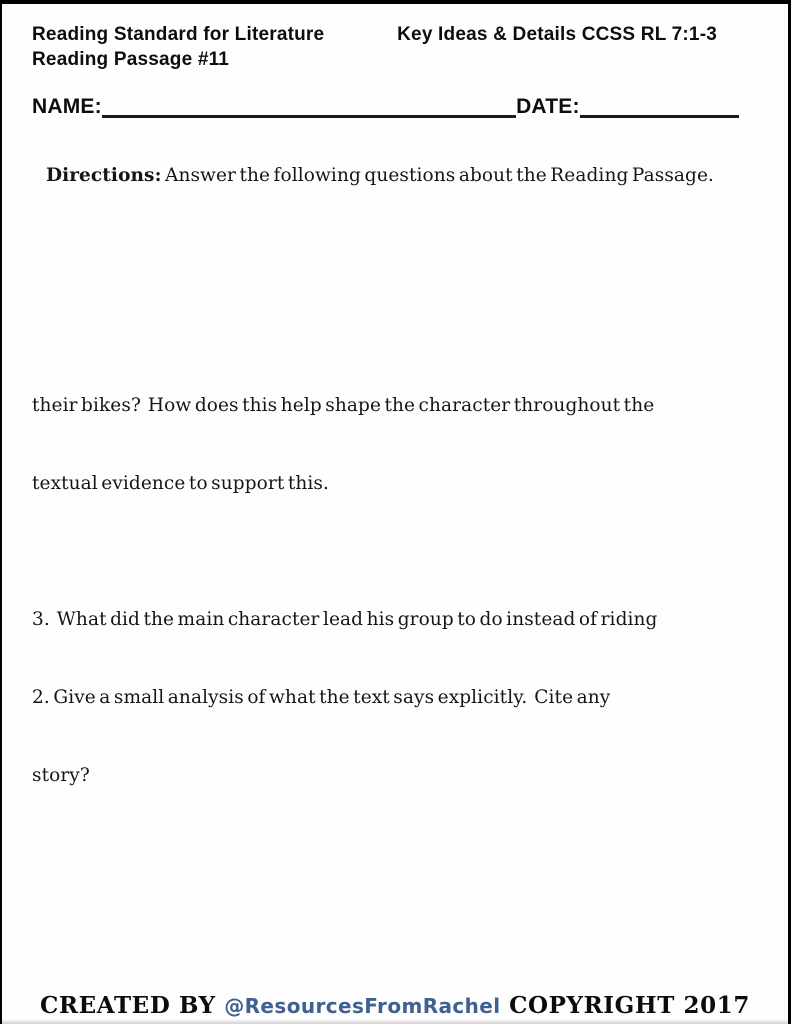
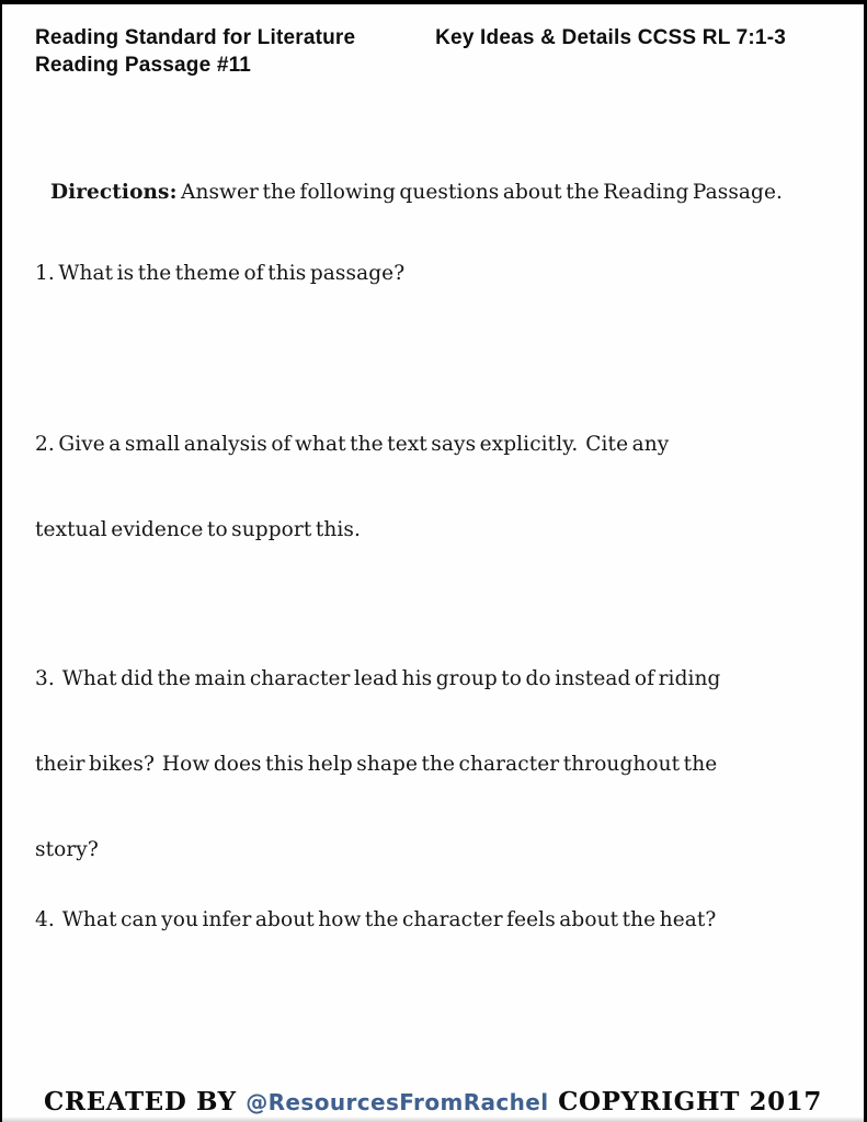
  Reading Standard for Literature
  Reading Passage #11
  Key Ideas & Details CCSS RL 7:1-3
- NAME:
- DATE:
  Directions: Answer the following questions about the Reading Passage.
+ 1. What is the theme of this passage?
- their bikes? How does this help shape the character throughout the
+ 2. Give a small analysis of what the text says explicitly. Cite any
  textual evidence to support this.
  3. What did the main character lead his group to do instead of riding
- 2. Give a small analysis of what the text says explicitly. Cite any
+ their bikes? How does this help shape the character throughout the
  story?
+ 4. What can you infer about how the character feels about the heat?
  CREATED BY @ResourcesFromRachel COPYRIGHT 2017
